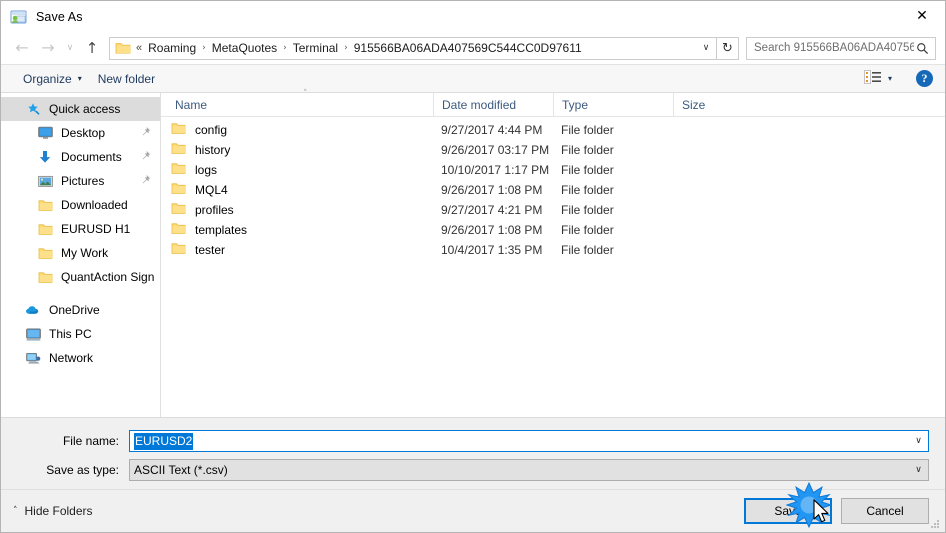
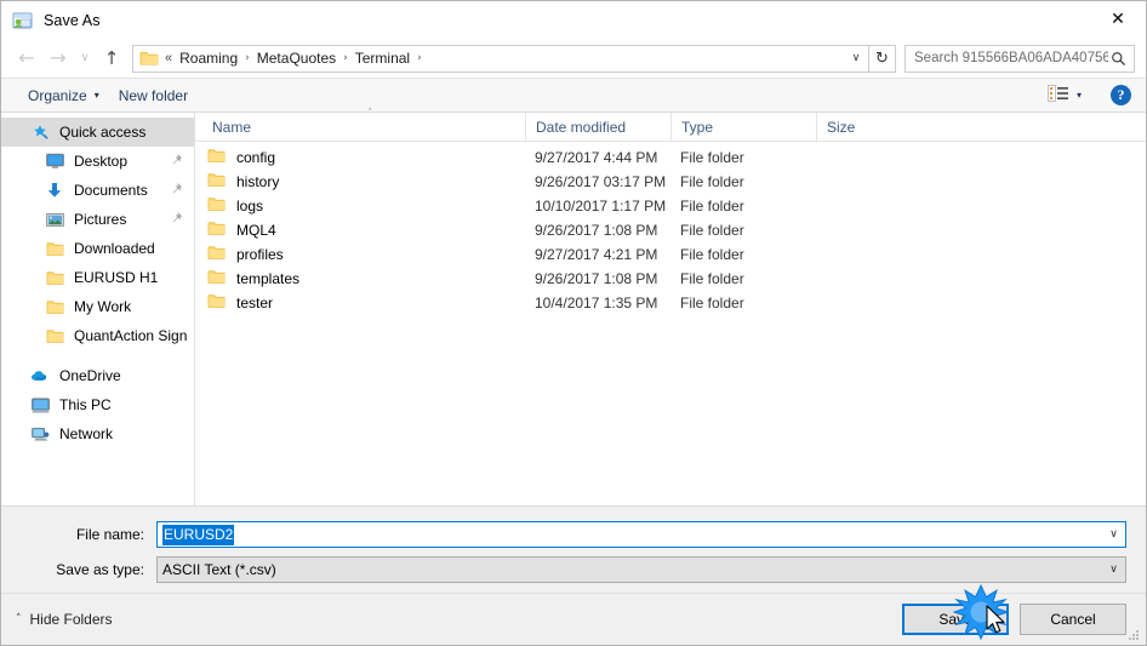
  Save As
  ✕
  ←
  →
  ∨
  ↑
  «
  Roaming
  ›
  MetaQuotes
  ›
  Terminal
  ›
- 915566BA06ADA407569C544CC0D97611
  ∨
  ↻
  Search 915566BA06ADA40756
  Organize
  ▾
  New folder
  ▾
  ?
  Quick access
  Desktop
  Documents
  Pictures
  Downloaded
  EURUSD H1
  My Work
  QuantAction Sign
  OneDrive
  This PC
  Network
  Name
  ˄
  Date modified
  Type
  Size
  config
  9/27/2017 4:44 PM
  File folder
  history
  9/26/2017 03:17 PM
  File folder
  logs
  10/10/2017 1:17 PM
  File folder
  MQL4
  9/26/2017 1:08 PM
  File folder
  profiles
  9/27/2017 4:21 PM
  File folder
  templates
  9/26/2017 1:08 PM
  File folder
  tester
  10/4/2017 1:35 PM
  File folder
  File name:
  EURUSD2
  ∨
  Save as type:
  ASCII Text (*.csv)
  ∨
  ˄
  Hide Folders
  Sav
  Cancel
